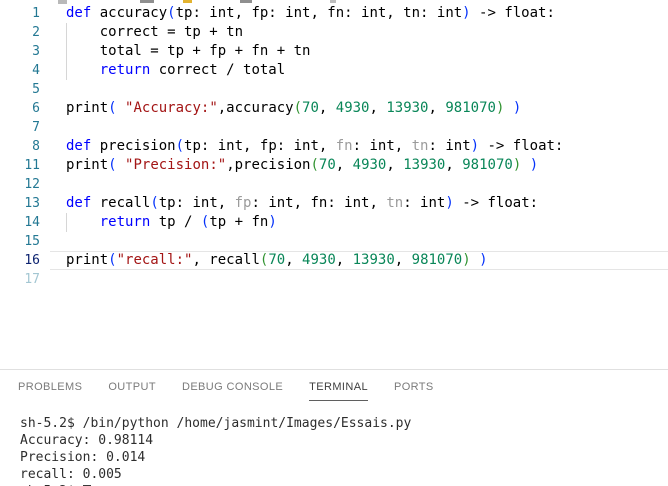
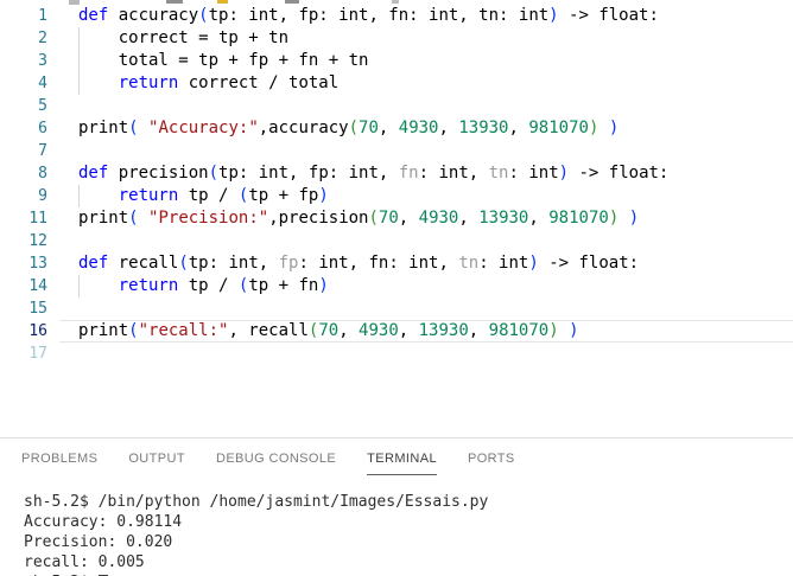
  1
  def accuracy(tp: int, fp: int, fn: int, tn: int) -> float:
  2
  correct = tp + tn
  3
  total = tp + fp + fn + tn
  4
  return correct / total
  5
  6
  print( "Accuracy:",accuracy(70, 4930, 13930, 981070) )
  7
  8
  def precision(tp: int, fp: int, fn: int, tn: int) -> float:
+ 9
+ return tp / (tp + fp)
  11
  print( "Precision:",precision(70, 4930, 13930, 981070) )
  12
  13
  def recall(tp: int, fp: int, fn: int, tn: int) -> float:
  14
  return tp / (tp + fn)
  15
  16
  print("recall:", recall(70, 4930, 13930, 981070) )
  17
  PROBLEMS
  OUTPUT
  DEBUG CONSOLE
  TERMINAL
  PORTS
  sh-5.2$ /bin/python /home/jasmint/Images/Essais.py
  Accuracy: 0.98114
- Precision: 0.014
+ Precision: 0.020
  recall: 0.005
